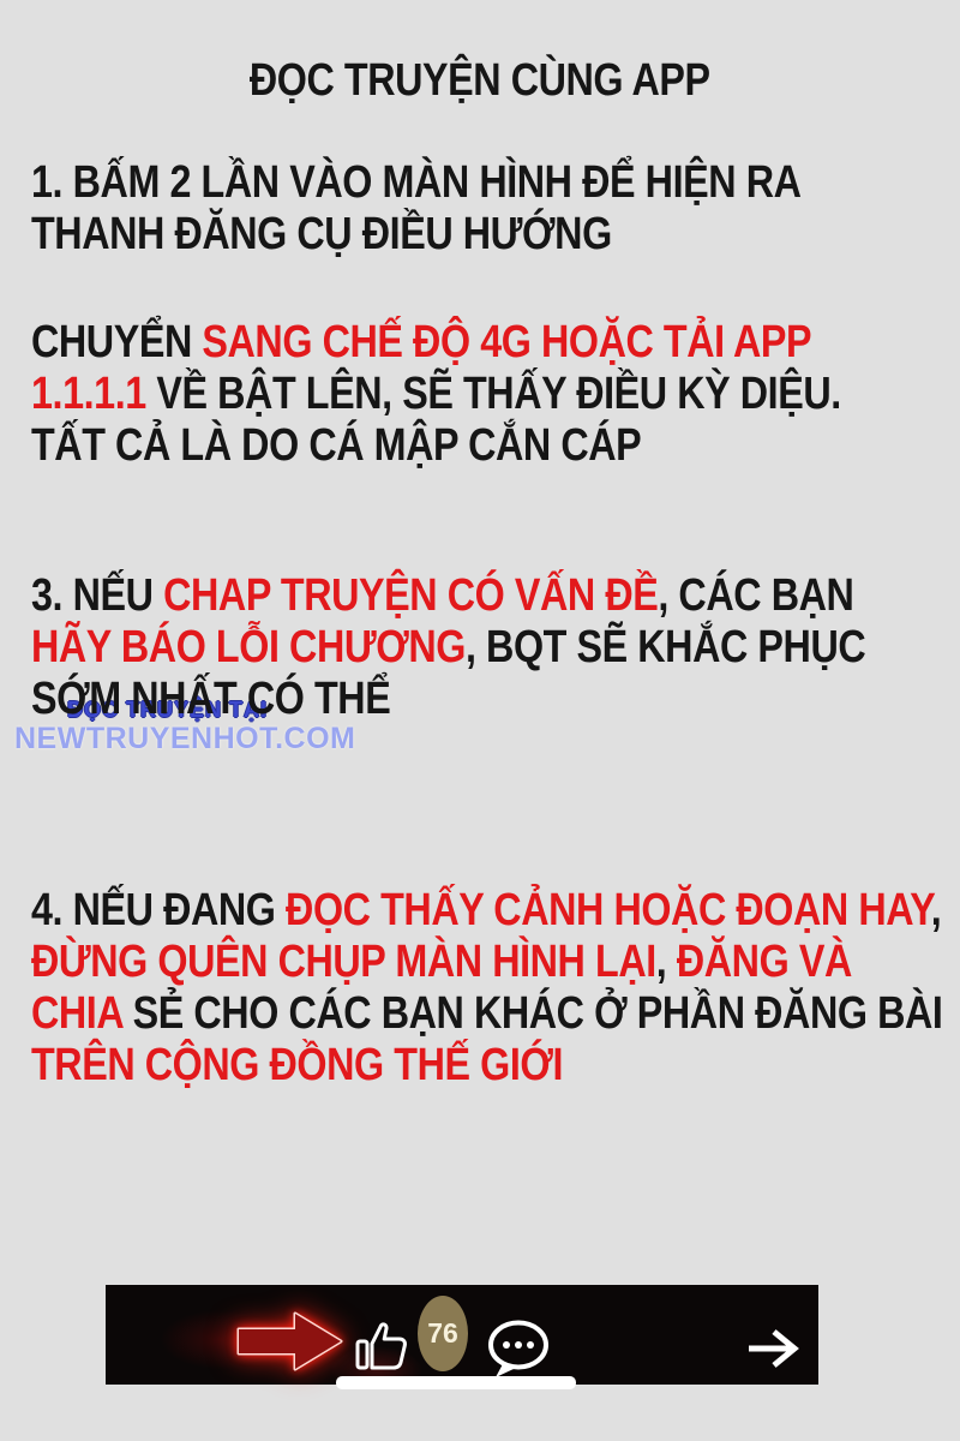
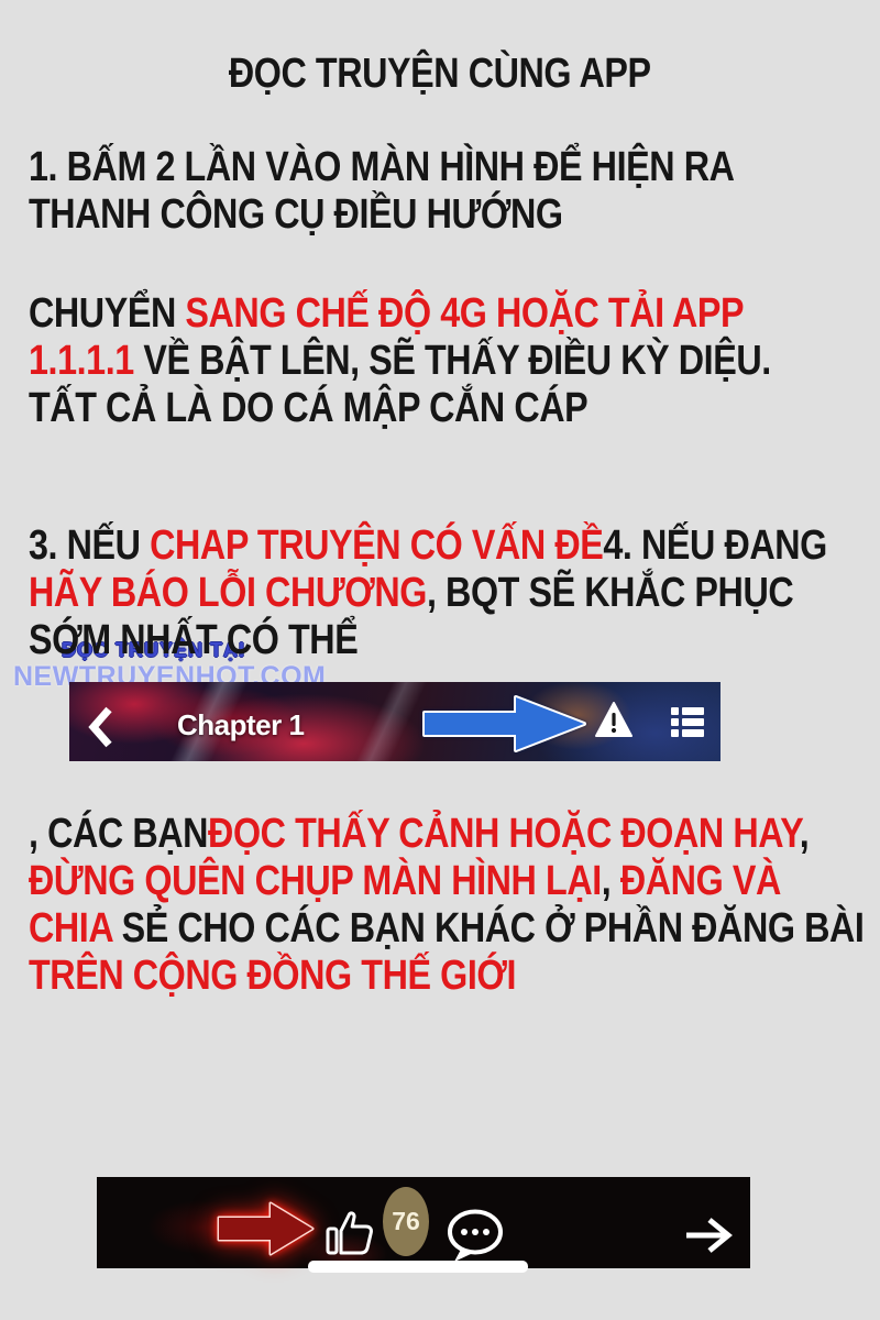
  ĐỌC TRUYỆN CÙNG APP
  1. BẤM 2 LẦN VÀO MÀN HÌNH ĐỂ HIỆN RA
- THANH ĐĂNG CỤ ĐIỀU HƯỚNG
+ THANH CÔNG CỤ ĐIỀU HƯỚNG
  CHUYỂN SANG CHẾ ĐỘ 4G HOẶC TẢI APP
  1.1.1.1 VỀ BẬT LÊN, SẼ THẤY ĐIỀU KỲ DIỆU.
  TẤT CẢ LÀ DO CÁ MẬP CẮN CÁP
- 3. NẾU CHAP TRUYỆN CÓ VẤN ĐỀ, CÁC BẠN
+ 3. NẾU CHAP TRUYỆN CÓ VẤN ĐỀ4. NẾU ĐANG
  HÃY BÁO LỖI CHƯƠNG, BQT SẼ KHẮC PHỤC
  SỚM NHẤT CÓ THỂ
- 4. NẾU ĐANG ĐỌC THẤY CẢNH HOẶC ĐOẠN HAY,
+ , CÁC BẠNĐỌC THẤY CẢNH HOẶC ĐOẠN HAY,
  ĐỪNG QUÊN CHỤP MÀN HÌNH LẠI, ĐĂNG VÀ
  CHIA SẺ CHO CÁC BẠN KHÁC Ở PHẦN ĐĂNG BÀI
  TRÊN CỘNG ĐỒNG THẾ GIỚI
  ĐỌC TRUYỆN TẠI
  NEWTRUYENHOT.COM
+ Chapter 1
  76
